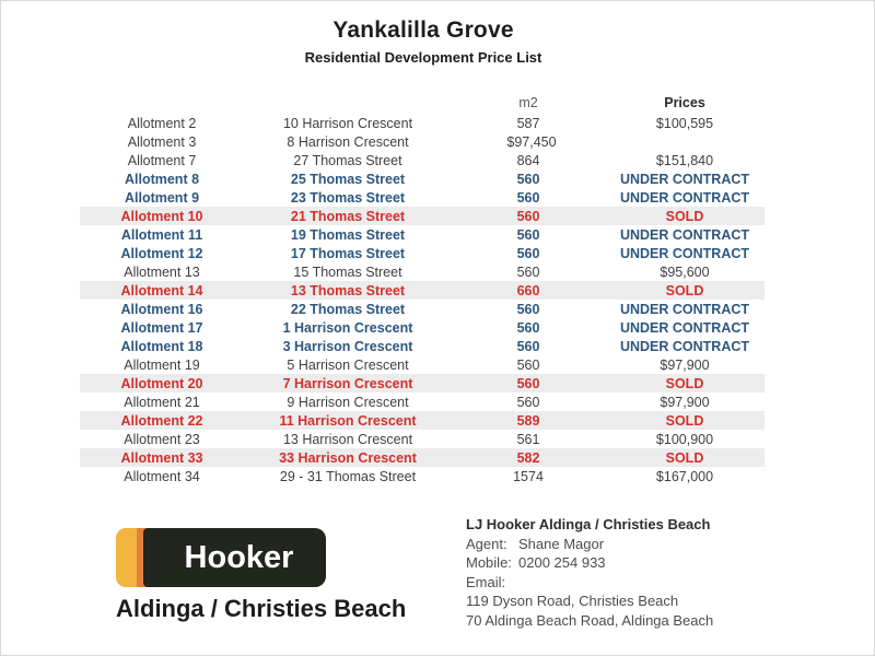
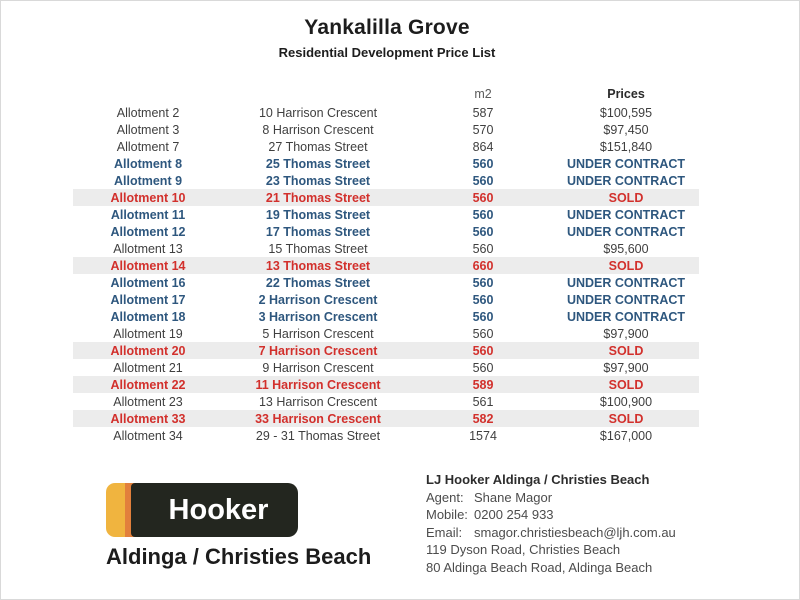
  Yankalilla Grove
  Residential Development Price List
  m2
  Prices
  Allotment 2
  10 Harrison Crescent
  587
  $100,595
  Allotment 3
  8 Harrison Crescent
+ 570
  $97,450
  Allotment 7
  27 Thomas Street
  864
  $151,840
  Allotment 8
  25 Thomas Street
  560
  UNDER CONTRACT
  Allotment 9
  23 Thomas Street
  560
  UNDER CONTRACT
  Allotment 10
  21 Thomas Street
  560
  SOLD
  Allotment 11
  19 Thomas Street
  560
  UNDER CONTRACT
  Allotment 12
  17 Thomas Street
  560
  UNDER CONTRACT
  Allotment 13
  15 Thomas Street
  560
  $95,600
  Allotment 14
  13 Thomas Street
  660
  SOLD
  Allotment 16
  22 Thomas Street
  560
  UNDER CONTRACT
  Allotment 17
- 1 Harrison Crescent
+ 2 Harrison Crescent
  560
  UNDER CONTRACT
  Allotment 18
  3 Harrison Crescent
  560
  UNDER CONTRACT
  Allotment 19
  5 Harrison Crescent
  560
  $97,900
  Allotment 20
  7 Harrison Crescent
  560
  SOLD
  Allotment 21
  9 Harrison Crescent
  560
  $97,900
  Allotment 22
  11 Harrison Crescent
  589
  SOLD
  Allotment 23
  13 Harrison Crescent
  561
  $100,900
  Allotment 33
  33 Harrison Crescent
  582
  SOLD
  Allotment 34
  29 - 31 Thomas Street
  1574
  $167,000
  Hooker
  Aldinga / Christies Beach
  LJ Hooker Aldinga / Christies Beach
  Agent:
  Shane Magor
  Mobile:
  0200 254 933
  Email:
+ smagor.christiesbeach@ljh.com.au
  119 Dyson Road, Christies Beach
- 70 Aldinga Beach Road, Aldinga Beach
+ 80 Aldinga Beach Road, Aldinga Beach
